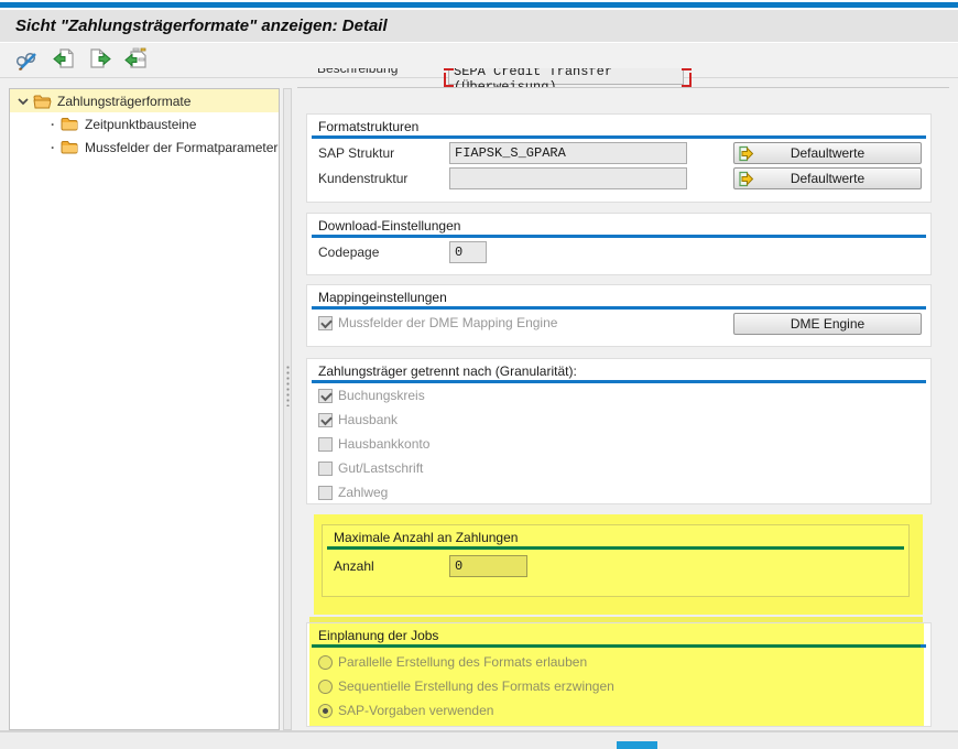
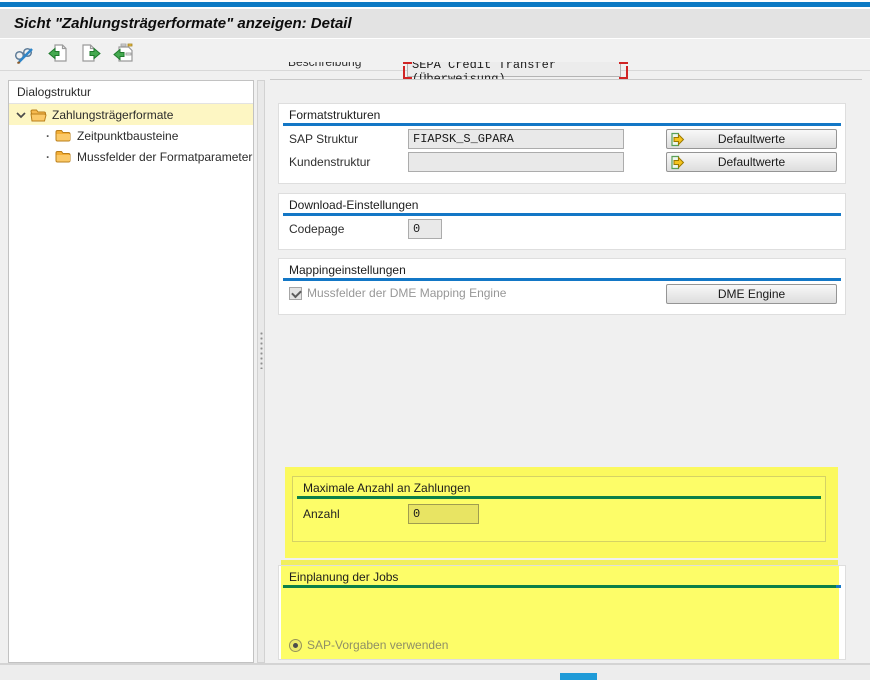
  Sicht "Zahlungsträgerformate" anzeigen: Detail
+ Dialogstruktur
  Zahlungsträgerformate
  ·
  Zeitpunktbausteine
  ·
  Mussfelder der Formatparameter
  Beschreibung
  Formatstrukturen
  SAP Struktur
  FIAPSK_S_GPARA
  Defaultwerte
  Kundenstruktur
  Defaultwerte
  Download-Einstellungen
  Codepage
  0
  Mappingeinstellungen
  Mussfelder der DME Mapping Engine
  DME Engine
- Zahlungsträger getrennt nach (Granularität):
- Buchungskreis
- Hausbank
- Hausbankkonto
- Gut/Lastschrift
- Zahlweg
  Maximale Anzahl an Zahlungen
  Anzahl
  0
  Einplanung der Jobs
- Parallelle Erstellung des Formats erlauben
- Sequentielle Erstellung des Formats erzwingen
  SAP-Vorgaben verwenden
